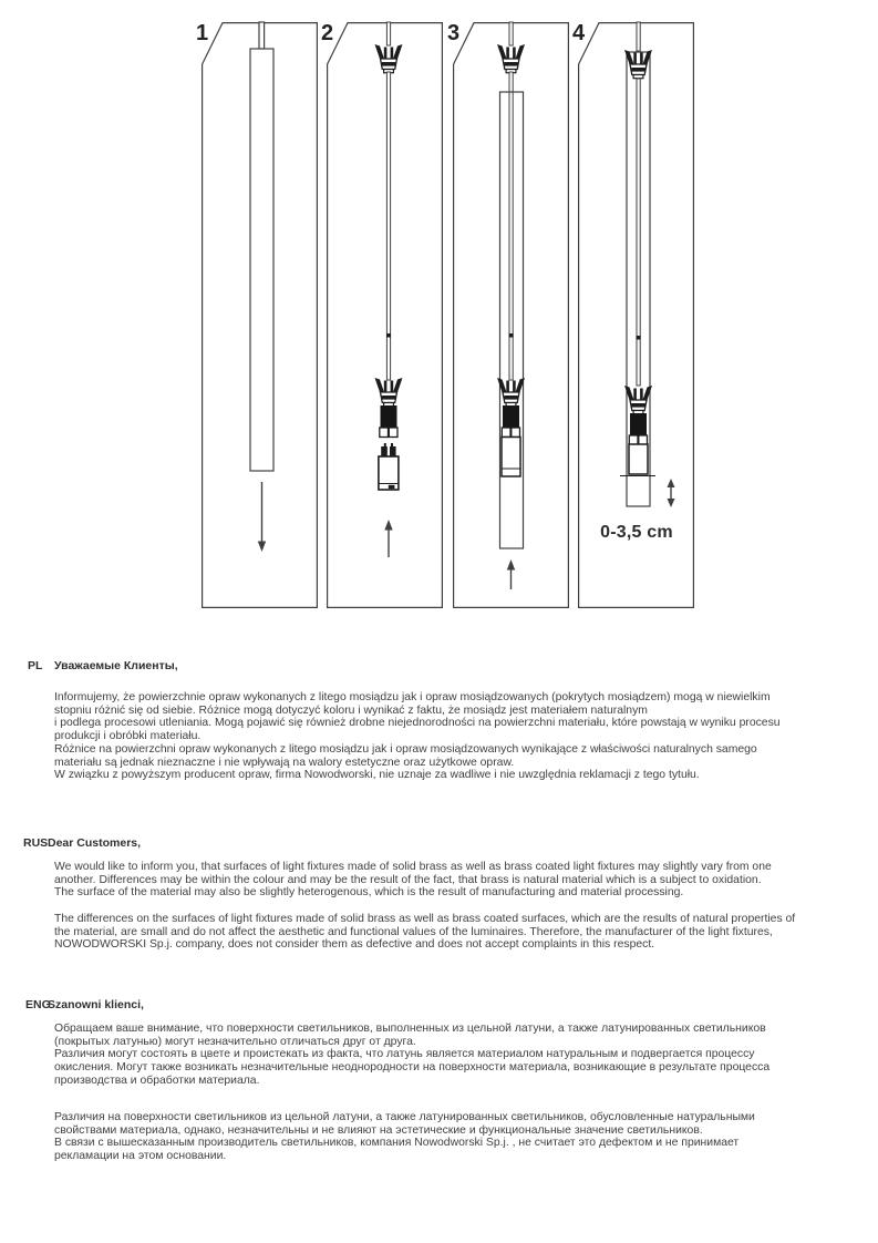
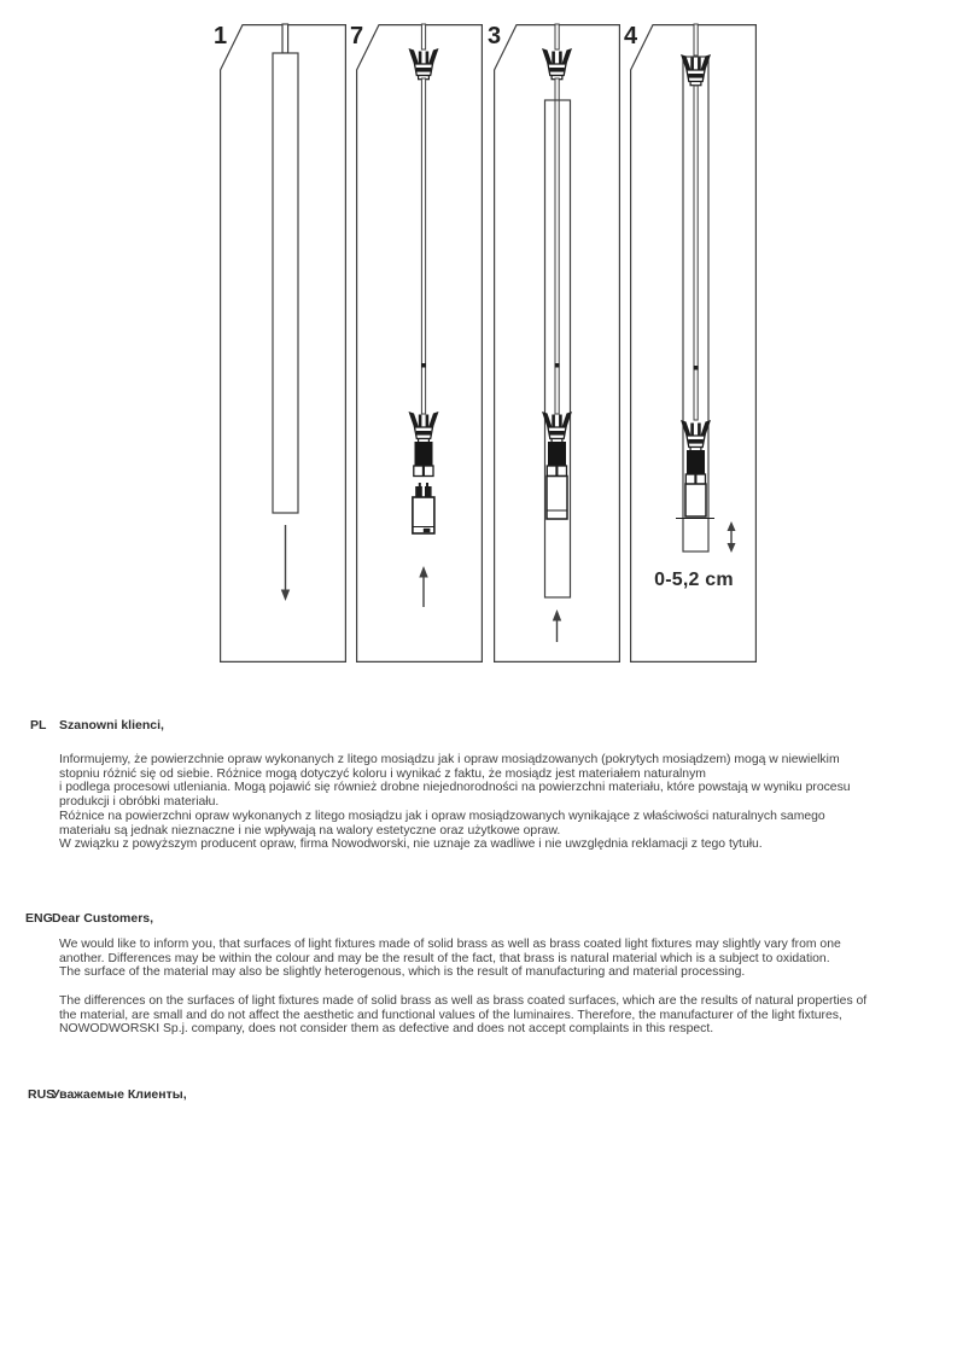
  1
- 2
+ 7
  3
  4
- 0-3,5 cm
+ 0-5,2 cm
  PL
- Уважаемые Клиенты,
+ Szanowni klienci,
  Informujemy, że powierzchnie opraw wykonanych z litego mosiądzu jak i opraw mosiądzowanych (pokrytych mosiądzem) mogą w niewielkim
  stopniu różnić się od siebie. Różnice mogą dotyczyć koloru i wynikać z faktu, że mosiądz jest materiałem naturalnym
  i podlega procesowi utleniania. Mogą pojawić się również drobne niejednorodności na powierzchni materiału, które powstają w wyniku procesu
  produkcji i obróbki materiału.
  Różnice na powierzchni opraw wykonanych z litego mosiądzu jak i opraw mosiądzowanych wynikające z właściwości naturalnych samego
  materiału są jednak nieznaczne i nie wpływają na walory estetyczne oraz użytkowe opraw.
  W związku z powyższym producent opraw, firma Nowodworski, nie uznaje za wadliwe i nie uwzględnia reklamacji z tego tytułu.
- RUS
+ ENG
  Dear Customers,
  We would like to inform you, that surfaces of light fixtures made of solid brass as well as brass coated light fixtures may slightly vary from one
  another. Differences may be within the colour and may be the result of the fact, that brass is natural material which is a subject to oxidation.
  The surface of the material may also be slightly heterogenous, which is the result of manufacturing and material processing.
  The differences on the surfaces of light fixtures made of solid brass as well as brass coated surfaces, which are the results of natural properties of
  the material, are small and do not affect the aesthetic and functional values of the luminaires. Therefore, the manufacturer of the light fixtures,
  NOWODWORSKI Sp.j. company, does not consider them as defective and does not accept complaints in this respect.
- ENG
+ RUS
- Szanowni klienci,
+ Уважаемые Клиенты,
- Обращаем ваше внимание, что поверхности светильников, выполненных из цельной латуни, а также латунированных светильников
- (покрытых латунью) могут незначительно отличаться друг от друга.
- Различия могут состоять в цвете и проистекать из факта, что латунь является материалом натуральным и подвергается процессу
- окисления. Могут также возникать незначительные неоднородности на поверхности материала, возникающие в результате процесса
- производства и обработки материала.
- Различия на поверхности светильников из цельной латуни, а также латунированных светильников, обусловленные натуральными
- свойствами материала, однако, незначительны и не влияют на эстетические и функциональные значение светильников.
- В связи с вышесказанным производитель светильников, компания Nowodworski Sp.j. , не считает это дефектом и не принимает
- рекламации на этом основании.
